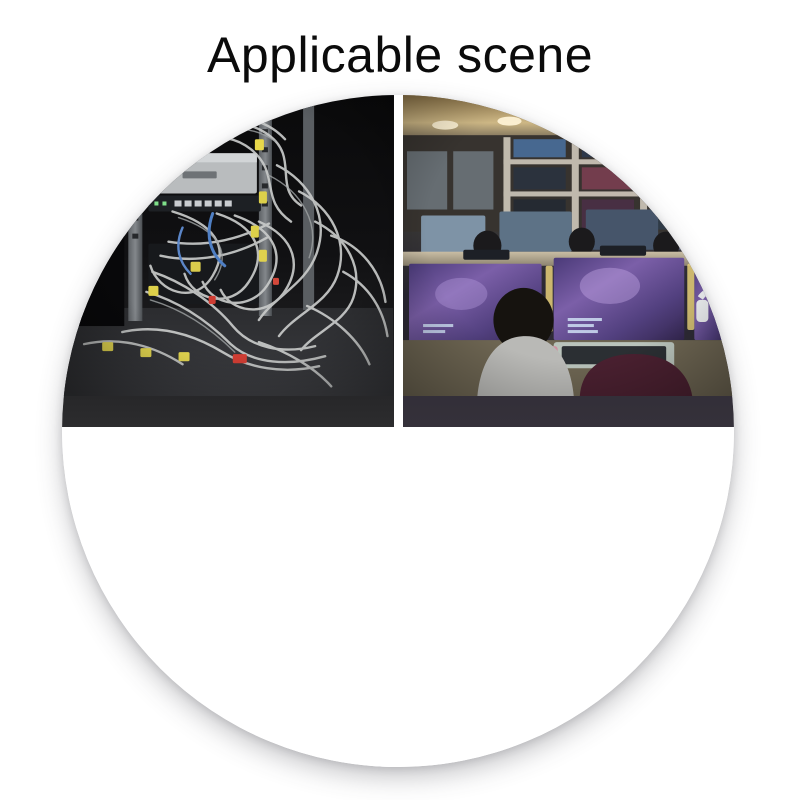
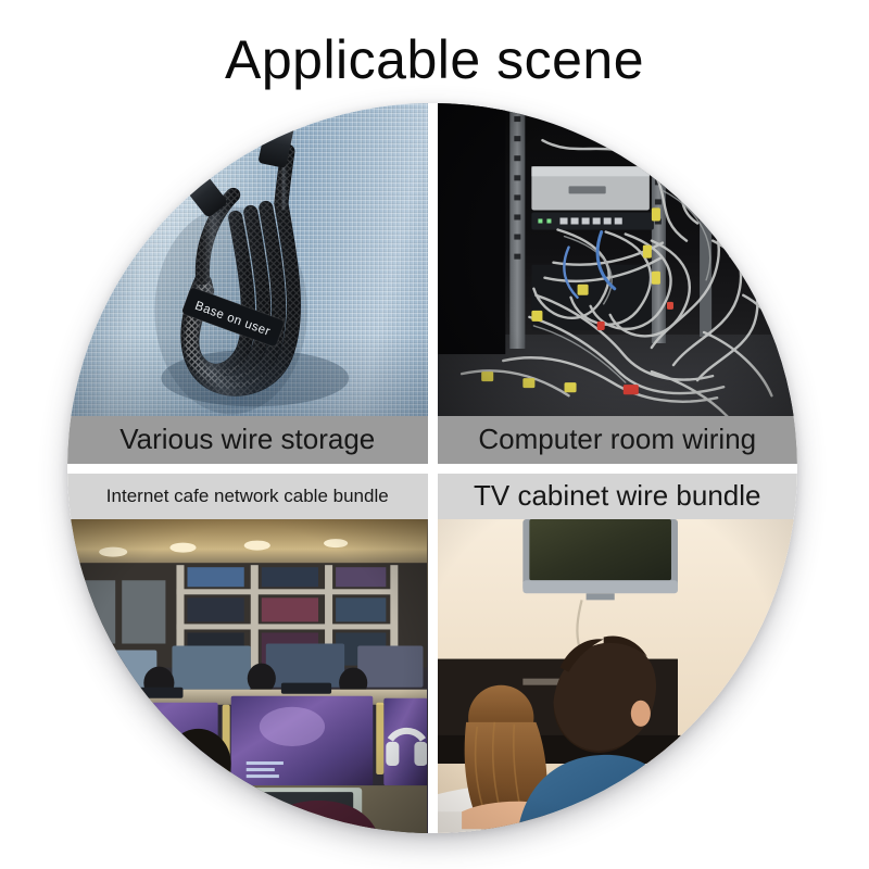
  Applicable scene
+ Various wire storage
+ Computer room wiring
+ Internet cafe network cable bundle
+ TV cabinet wire bundle
